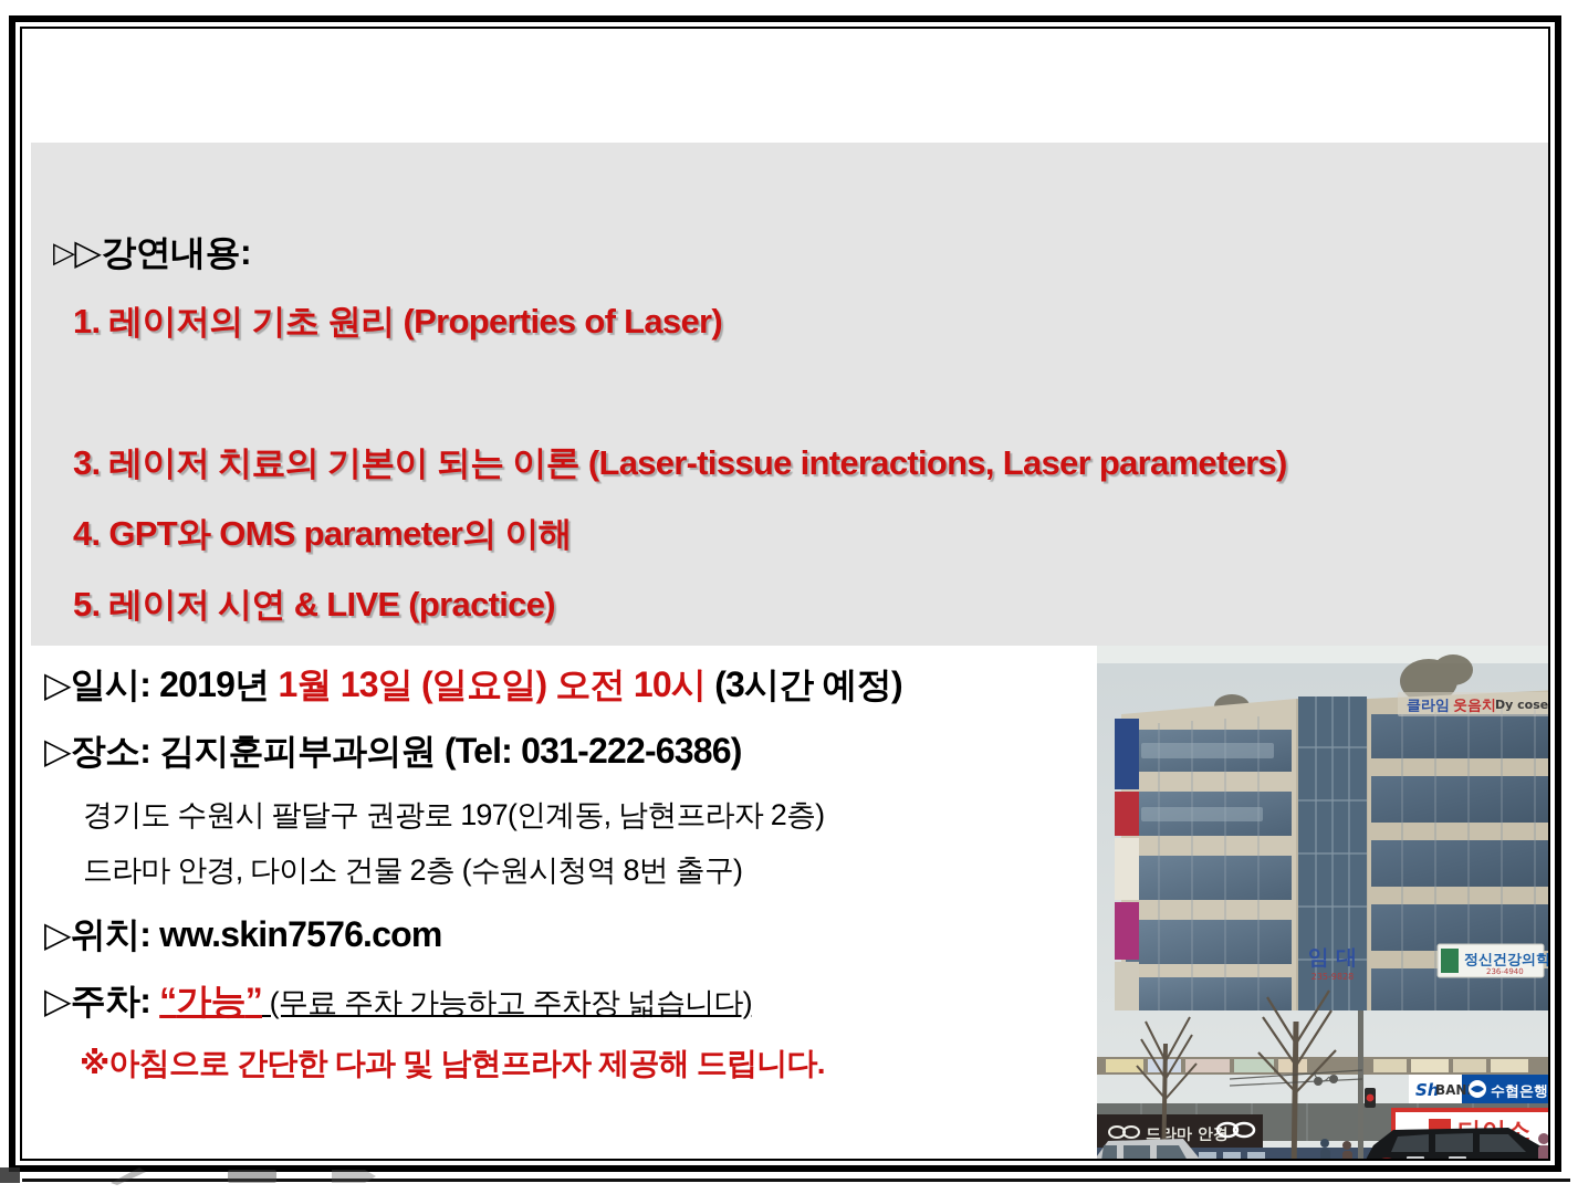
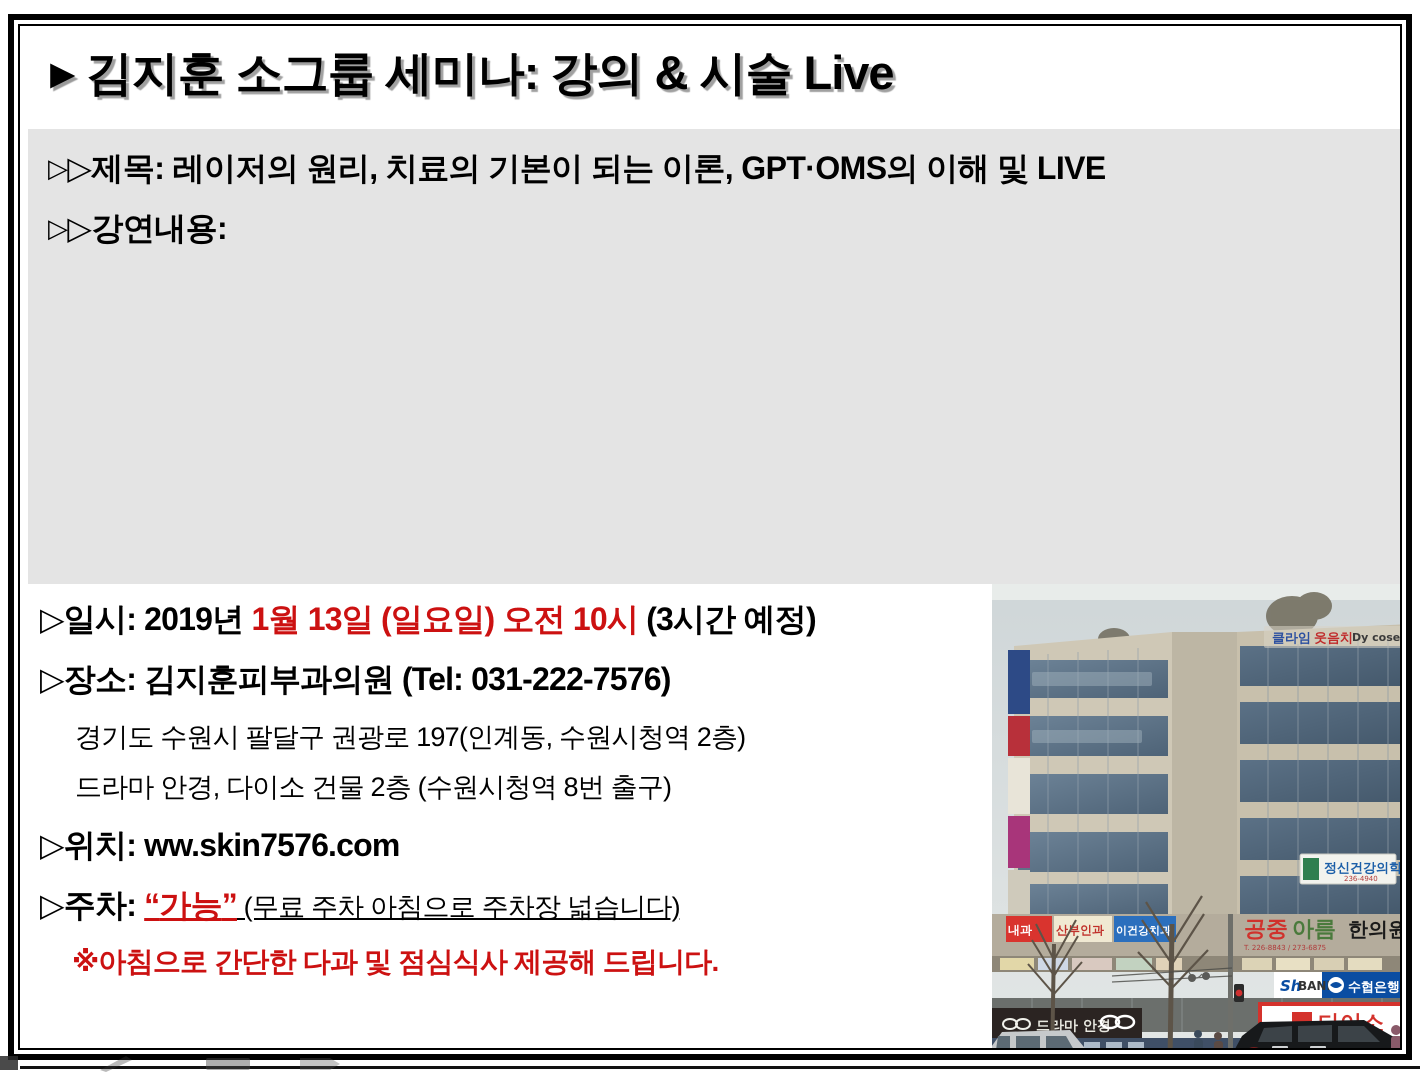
+ ►
+ 김지훈 소그룹 세미나: 강의 & 시술 Live
+ ▷▷제목: 레이저의 원리, 치료의 기본이 되는 이론, GPT·OMS의 이해 및 LIVE
  ▷▷강연내용:
- 1. 레이저의 기초 원리 (Properties of Laser)
- 3. 레이저 치료의 기본이 되는 이론 (Laser-tissue interactions, Laser parameters)
- 4. GPT와 OMS parameter의 이해
- 5. 레이저 시연 & LIVE (practice)
  ▷일시: 2019년 1월 13일 (일요일) 오전 10시 (3시간 예정)
- ▷장소: 김지훈피부과의원 (Tel: 031-222-6386)
+ ▷장소: 김지훈피부과의원 (Tel: 031-222-7576)
- 경기도 수원시 팔달구 권광로 197(인계동, 남현프라자 2층)
+ 경기도 수원시 팔달구 권광로 197(인계동, 수원시청역 2층)
  드라마 안경, 다이소 건물 2층 (수원시청역 8번 출구)
  ▷위치: ww.skin7576.com
- ▷주차: “가능” (무료 주차 가능하고 주차장 넓습니다)
+ ▷주차: “가능” (무료 주차 아침으로 주차장 넓습니다)
- ※아침으로 간단한 다과 및 남현프라자 제공해 드립니다.
+ ※아침으로 간단한 다과 및 점심식사 제공해 드립니다.
- 임 대
- 235-9828
  클라임
  웃음치
  Dy cose
  정신건강의학
  236-4940
+ 내과
+ 산부인과
+ 이건강치과
+ 공중
+ 아름
+ 한의원
+ T. 226-8843 / 273-6875
  Sh
  BAN
  수협은행
  드라마 안
